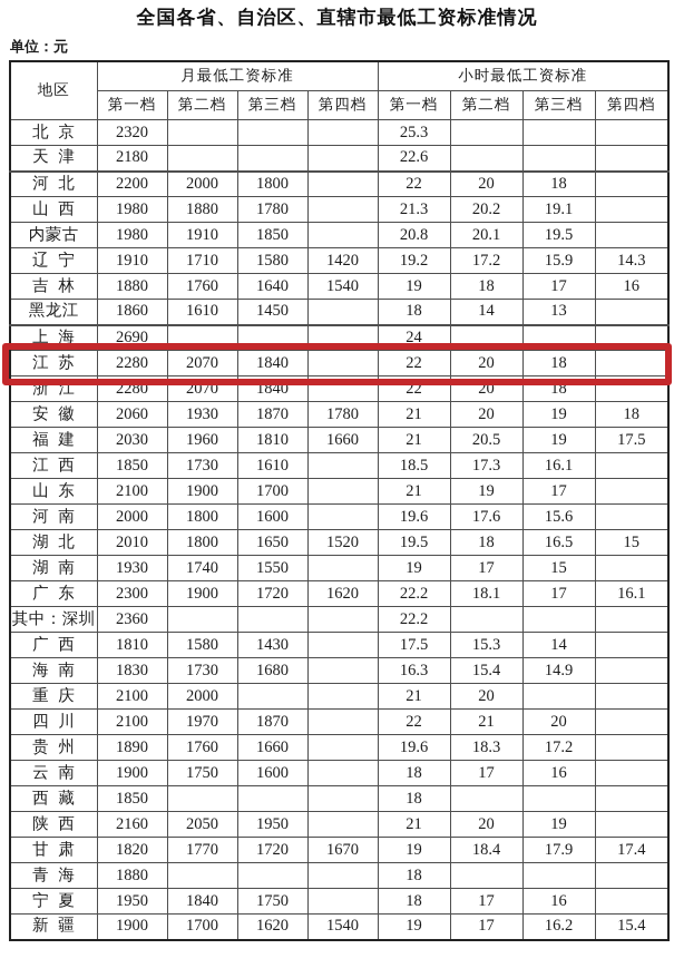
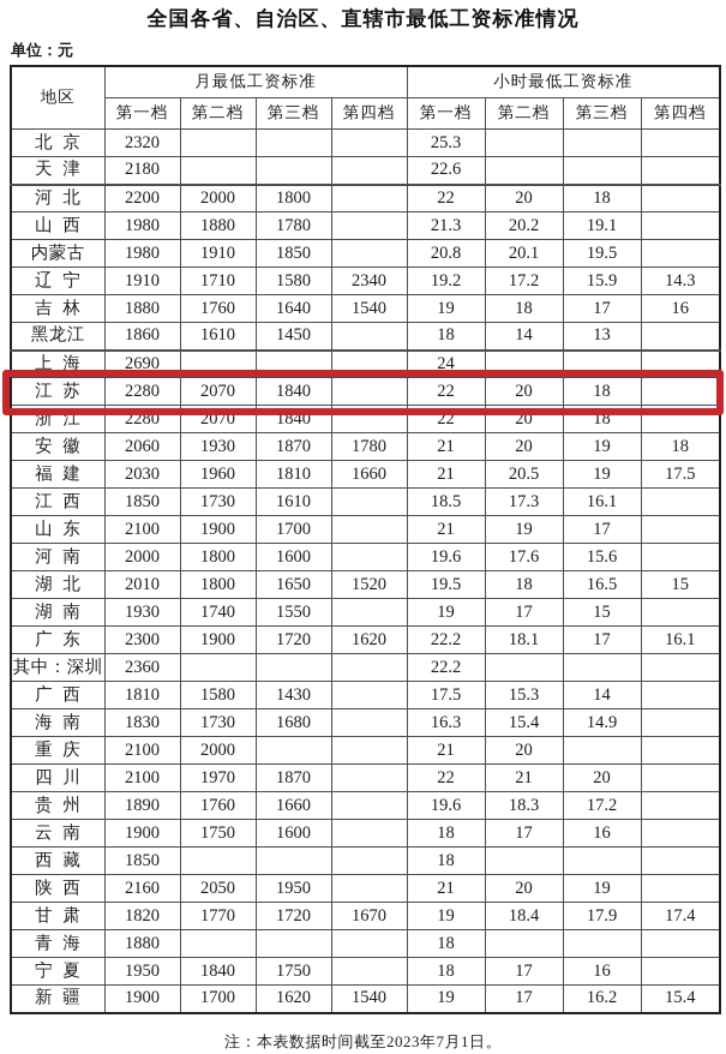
  全国各省、自治区、直辖市最低工资标准情况
  单位：元
  地区	月最低工资标准	小时最低工资标准
  第一档	第二档	第三档	第四档	第一档	第二档	第三档	第四档
  北 京	2320				25.3
  天 津	2180				22.6
  河 北	2200	2000	1800		22	20	18
  山 西	1980	1880	1780		21.3	20.2	19.1
  内蒙古	1980	1910	1850		20.8	20.1	19.5
- 辽 宁	1910	1710	1580	1420	19.2	17.2	15.9	14.3
+ 辽 宁	1910	1710	1580	2340	19.2	17.2	15.9	14.3
  吉 林	1880	1760	1640	1540	19	18	17	16
  黑龙江	1860	1610	1450		18	14	13
  上 海	2690				24
  江 苏	2280	2070	1840		22	20	18
  浙 江	2280	2070	1840		22	20	18
  安 徽	2060	1930	1870	1780	21	20	19	18
  福 建	2030	1960	1810	1660	21	20.5	19	17.5
  江 西	1850	1730	1610		18.5	17.3	16.1
  山 东	2100	1900	1700		21	19	17
  河 南	2000	1800	1600		19.6	17.6	15.6
  湖 北	2010	1800	1650	1520	19.5	18	16.5	15
  湖 南	1930	1740	1550		19	17	15
  广 东	2300	1900	1720	1620	22.2	18.1	17	16.1
  其中：深圳	2360				22.2
  广 西	1810	1580	1430		17.5	15.3	14
  海 南	1830	1730	1680		16.3	15.4	14.9
  重 庆	2100	2000			21	20
  四 川	2100	1970	1870		22	21	20
  贵 州	1890	1760	1660		19.6	18.3	17.2
  云 南	1900	1750	1600		18	17	16
  西 藏	1850				18
  陕 西	2160	2050	1950		21	20	19
  甘 肃	1820	1770	1720	1670	19	18.4	17.9	17.4
  青 海	1880				18
  宁 夏	1950	1840	1750		18	17	16
  新 疆	1900	1700	1620	1540	19	17	16.2	15.4
+ 注：本表数据时间截至2023年7月1日。
